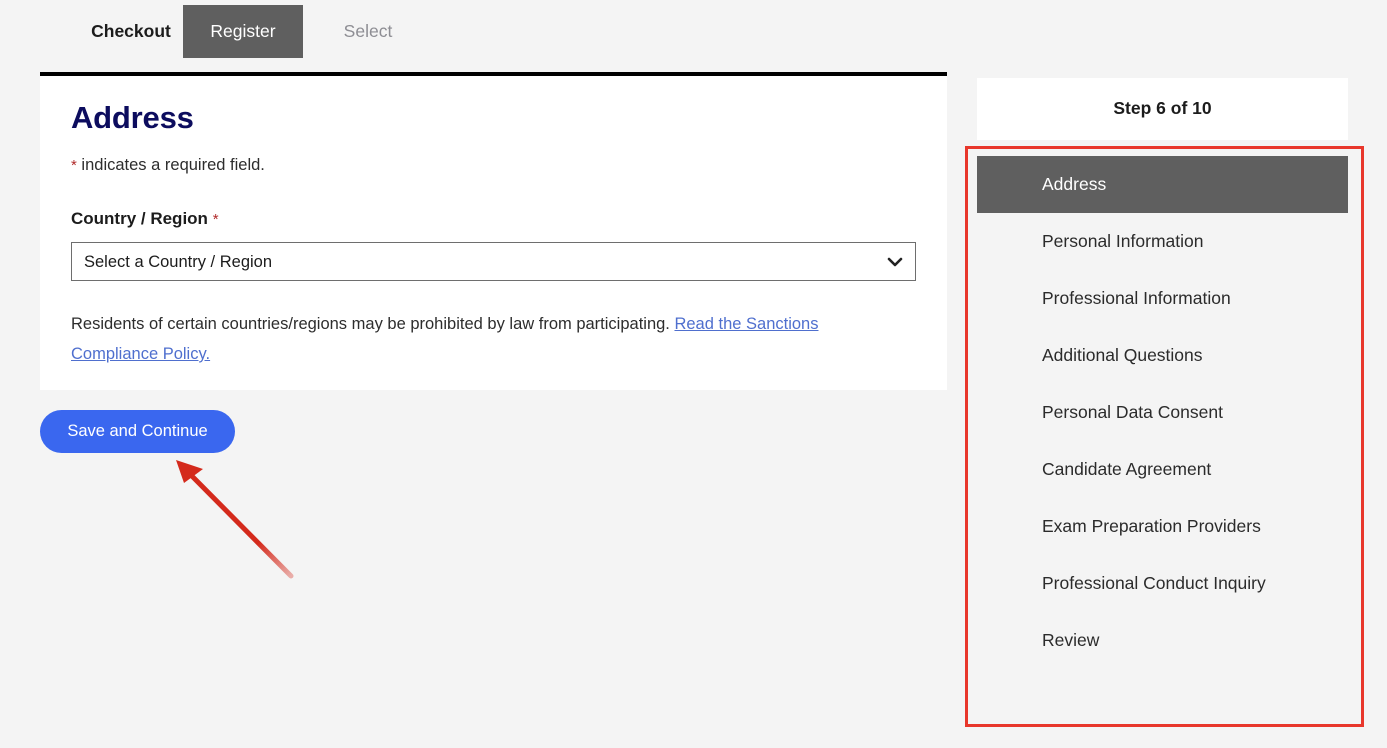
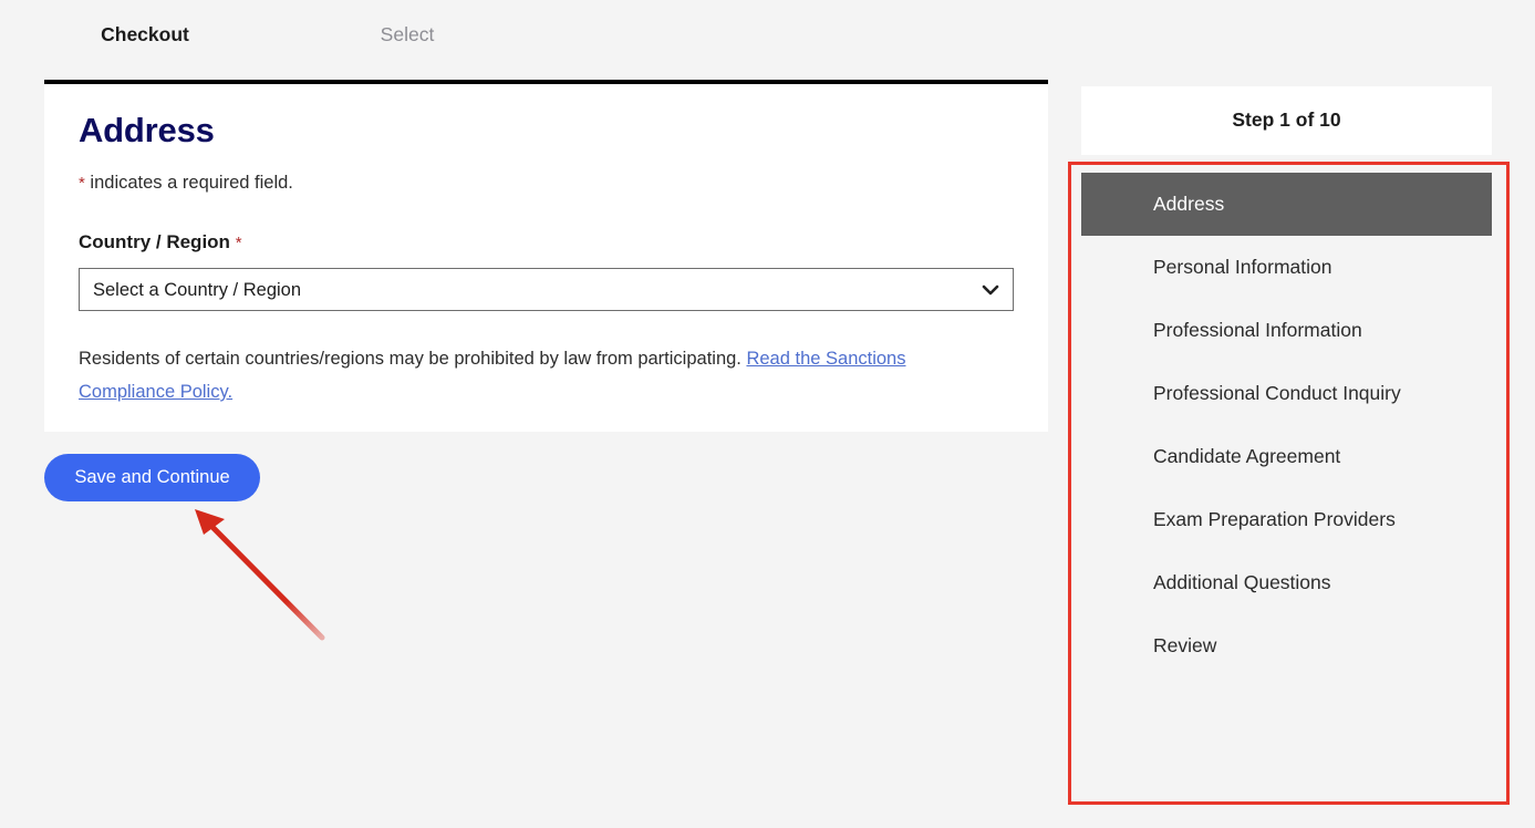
  Checkout
- Register
  Select
  Address
  * indicates a required field.
  Country / Region *
  Select a Country / Region
  Residents of certain countries/regions may be prohibited by law from participating. Read the Sanctions Compliance Policy.
  Save and Continue
- Step 6 of 10
+ Step 1 of 10
  Address
  Personal Information
  Professional Information
- Additional Questions
+ Professional Conduct Inquiry
- Personal Data Consent
  Candidate Agreement
  Exam Preparation Providers
- Professional Conduct Inquiry
+ Additional Questions
  Review
